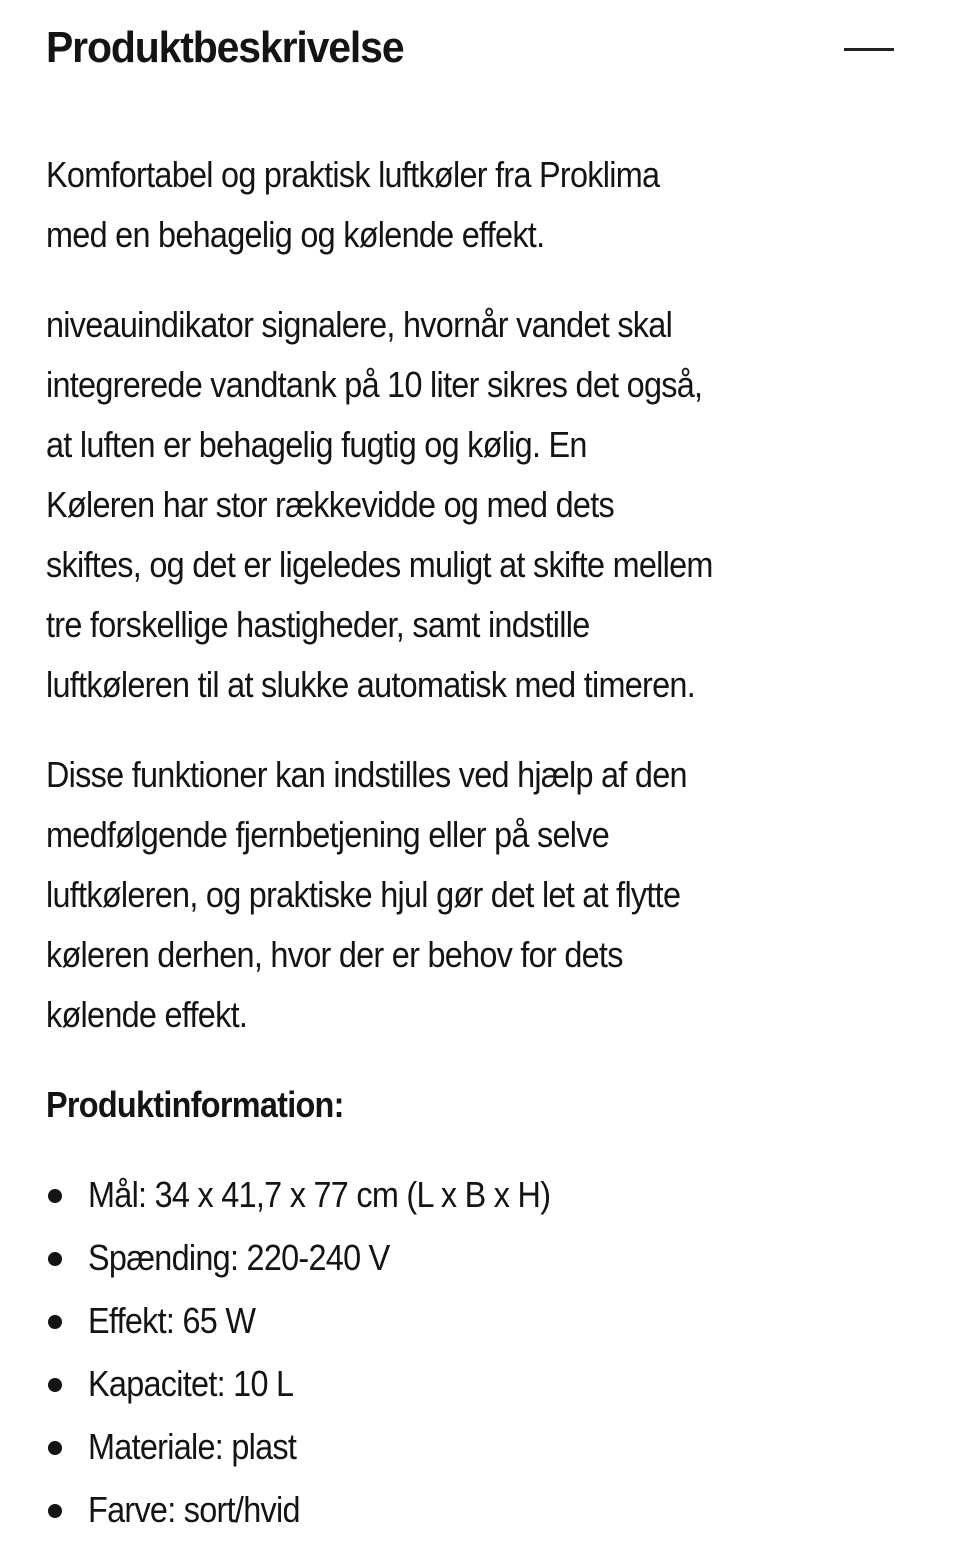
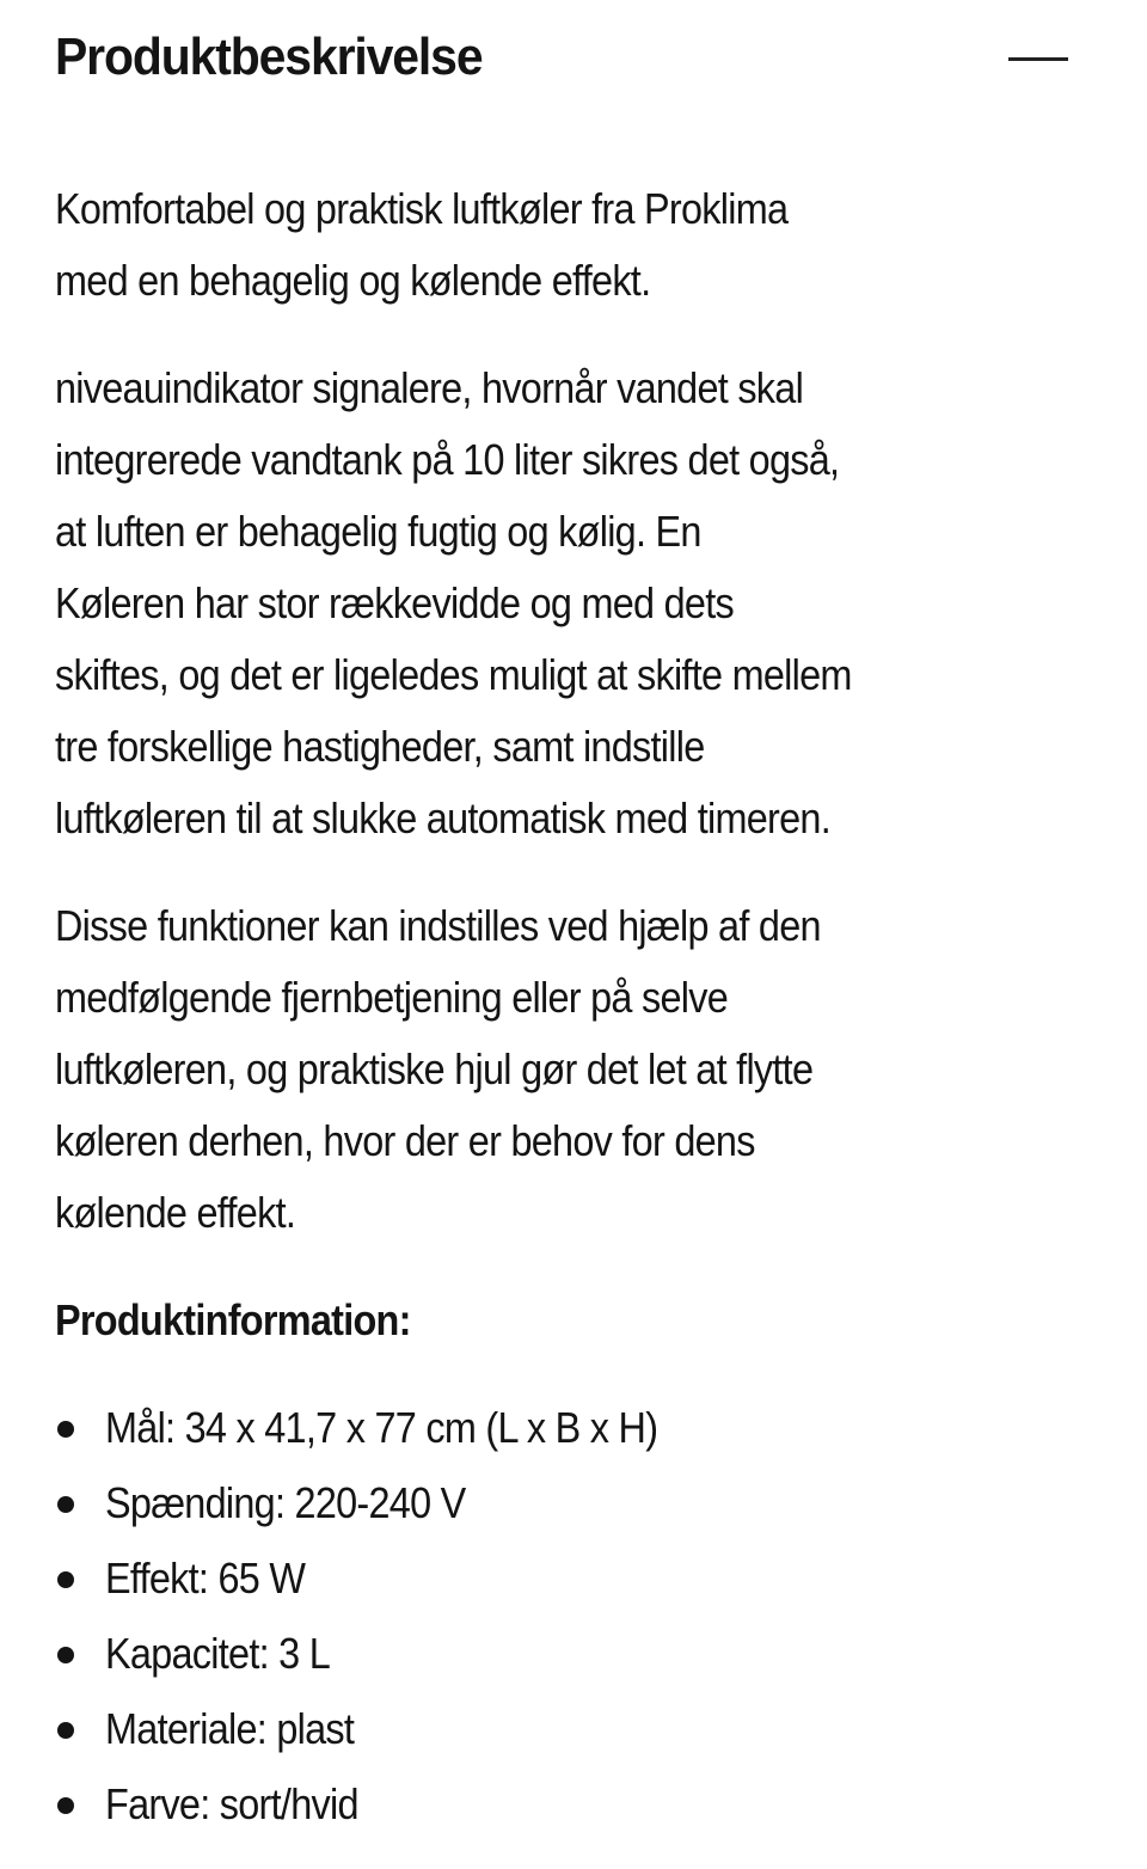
  Produktbeskrivelse
  Komfortabel og praktisk luftkøler fra Proklima
  med en behagelig og kølende effekt.
  niveauindikator signalere, hvornår vandet skal
  integrerede vandtank på 10 liter sikres det også,
  at luften er behagelig fugtig og kølig. En
  Køleren har stor rækkevidde og med dets
  skiftes, og det er ligeledes muligt at skifte mellem
  tre forskellige hastigheder, samt indstille
  luftkøleren til at slukke automatisk med timeren.
  Disse funktioner kan indstilles ved hjælp af den
  medfølgende fjernbetjening eller på selve
  luftkøleren, og praktiske hjul gør det let at flytte
- køleren derhen, hvor der er behov for dets
+ køleren derhen, hvor der er behov for dens
  kølende effekt.
  Produktinformation:
  Mål: 34 x 41,7 x 77 cm (L x B x H)
  Spænding: 220-240 V
  Effekt: 65 W
- Kapacitet: 10 L
+ Kapacitet: 3 L
  Materiale: plast
  Farve: sort/hvid
